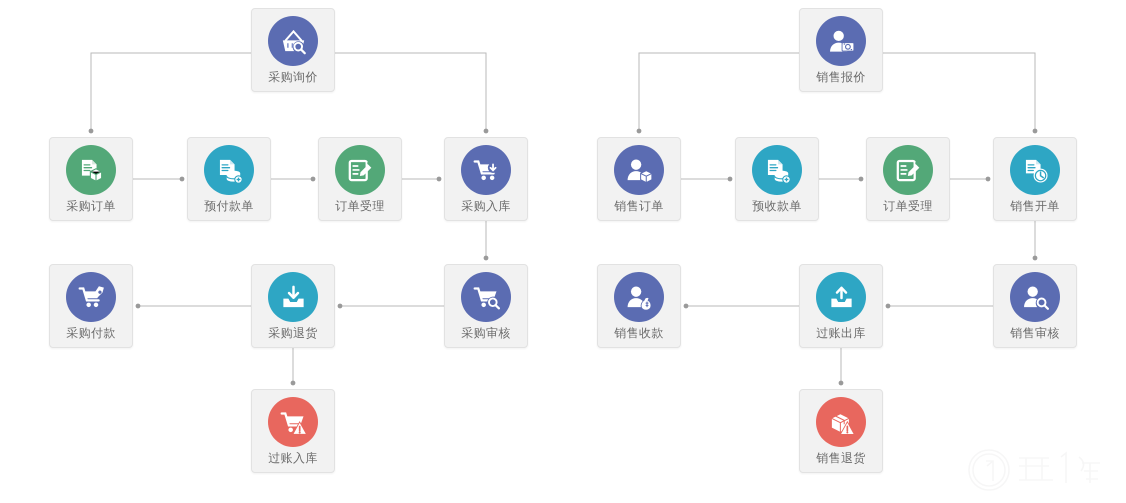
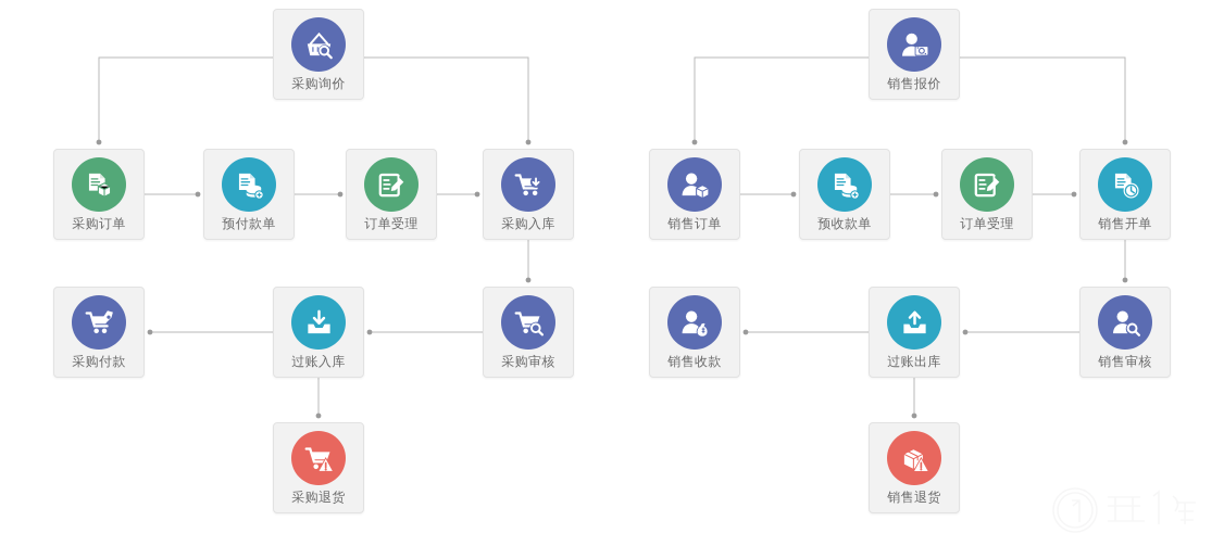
  采购询价
  采购订单
  预付款单
  订单受理
  采购入库
  采购付款
- 采购退货
+ 过账入库
  采购审核
- 过账入库
+ 采购退货
  销售报价
  销售订单
  预收款单
  订单受理
  销售开单
  销售收款
  过账出库
  销售审核
  销售退货
